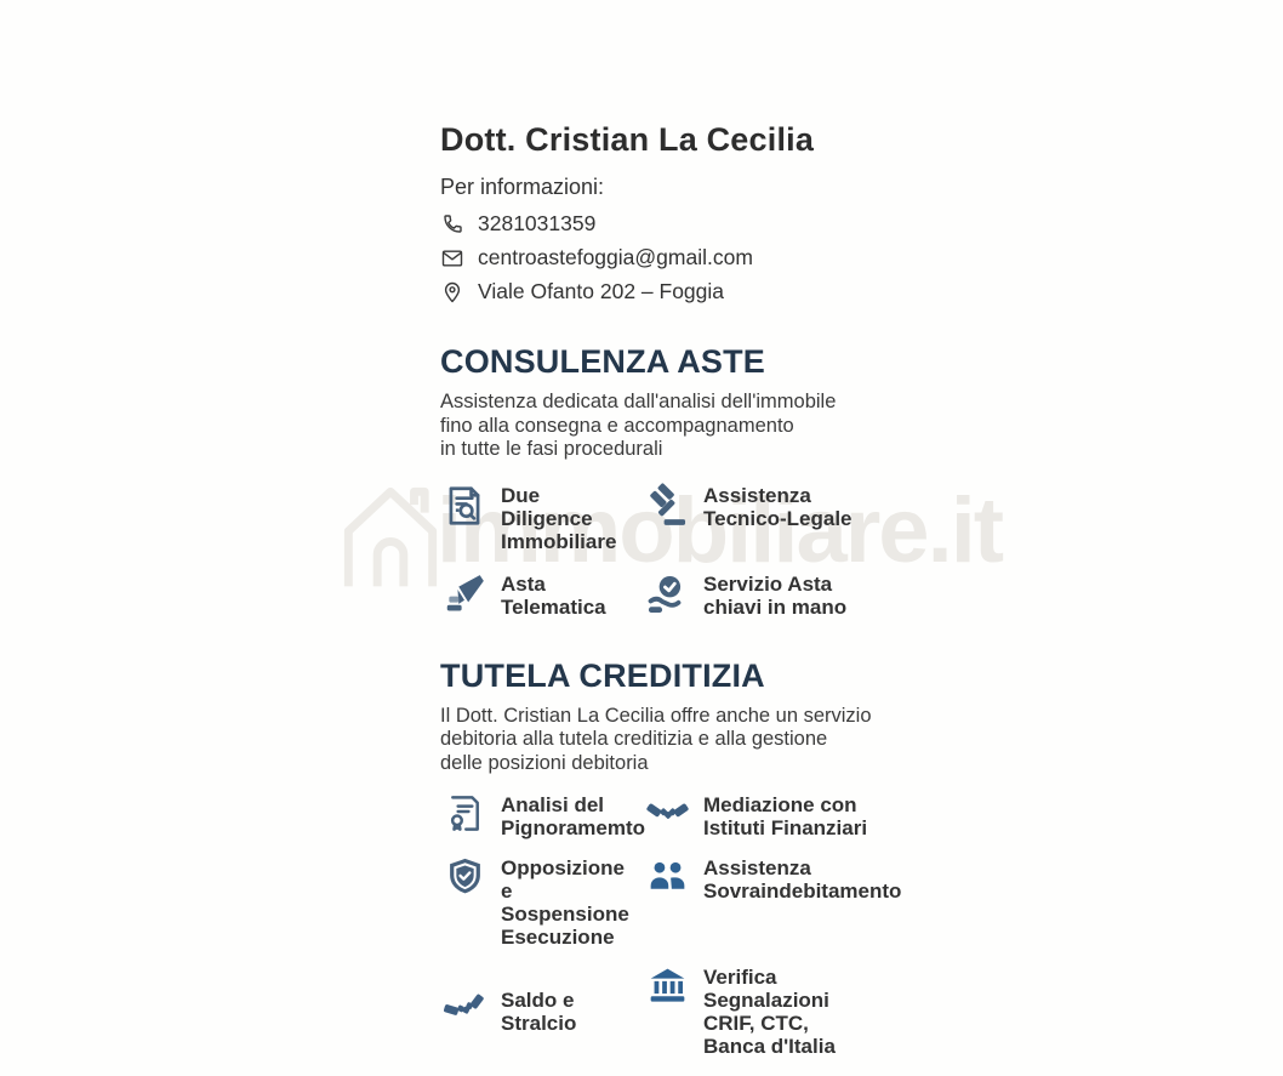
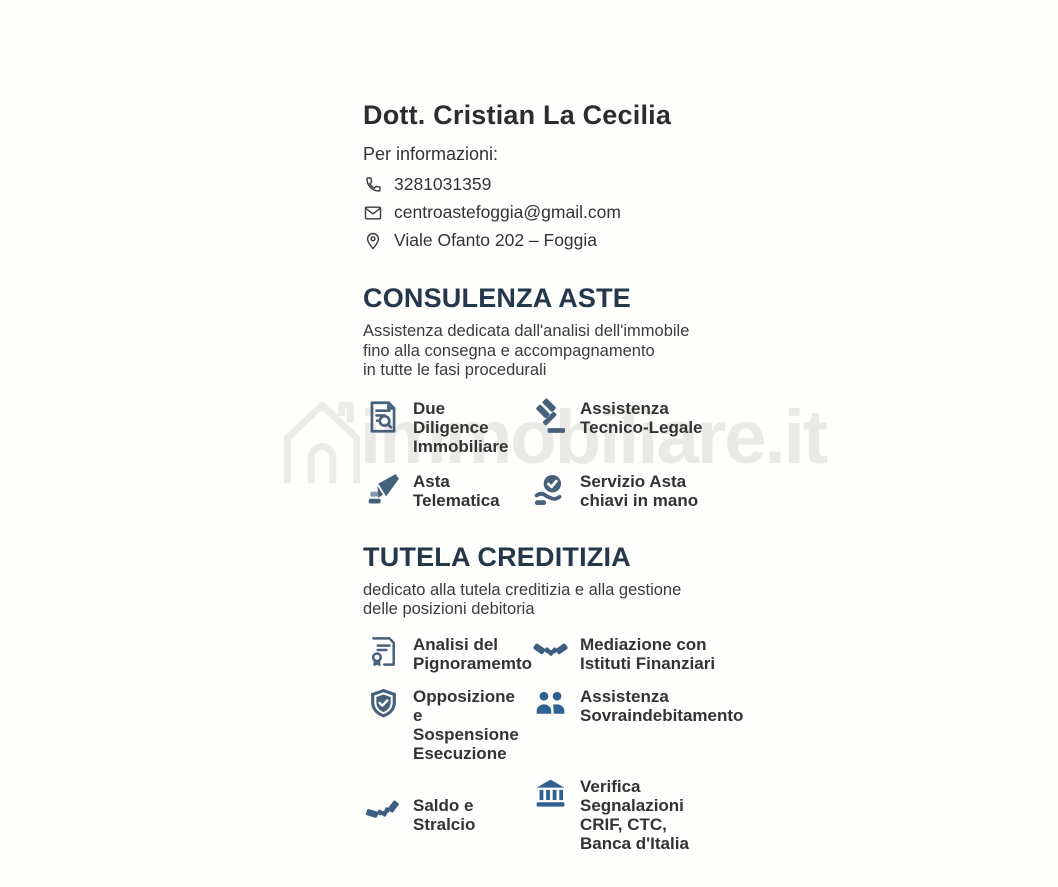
  immobiliare.it
  Dott. Cristian La Cecilia
  Per informazioni:
  3281031359
  centroastefoggia@gmail.com
  Viale Ofanto 202 – Foggia
  CONSULENZA ASTE
  Assistenza dedicata dall'analisi dell'immobile
  fino alla consegna e accompagnamento
  in tutte le fasi procedurali
  Due
  Diligence
  Immobiliare
  Assistenza
  Tecnico-Legale
  Asta
  Telematica
  Servizio Asta
  chiavi in mano
  TUTELA CREDITIZIA
- Il Dott. Cristian La Cecilia offre anche un servizio
- debitoria alla tutela creditizia e alla gestione
+ dedicato alla tutela creditizia e alla gestione
  delle posizioni debitoria
  Analisi del
  Pignoramemto
  Mediazione con
  Istituti Finanziari
  Opposizione
  e Sospensione
  Esecuzione
  Assistenza
  Sovraindebitamento
  Saldo e Stralcio
  Verifica Segnalazioni
  CRIF, CTC,
  Banca d'Italia
